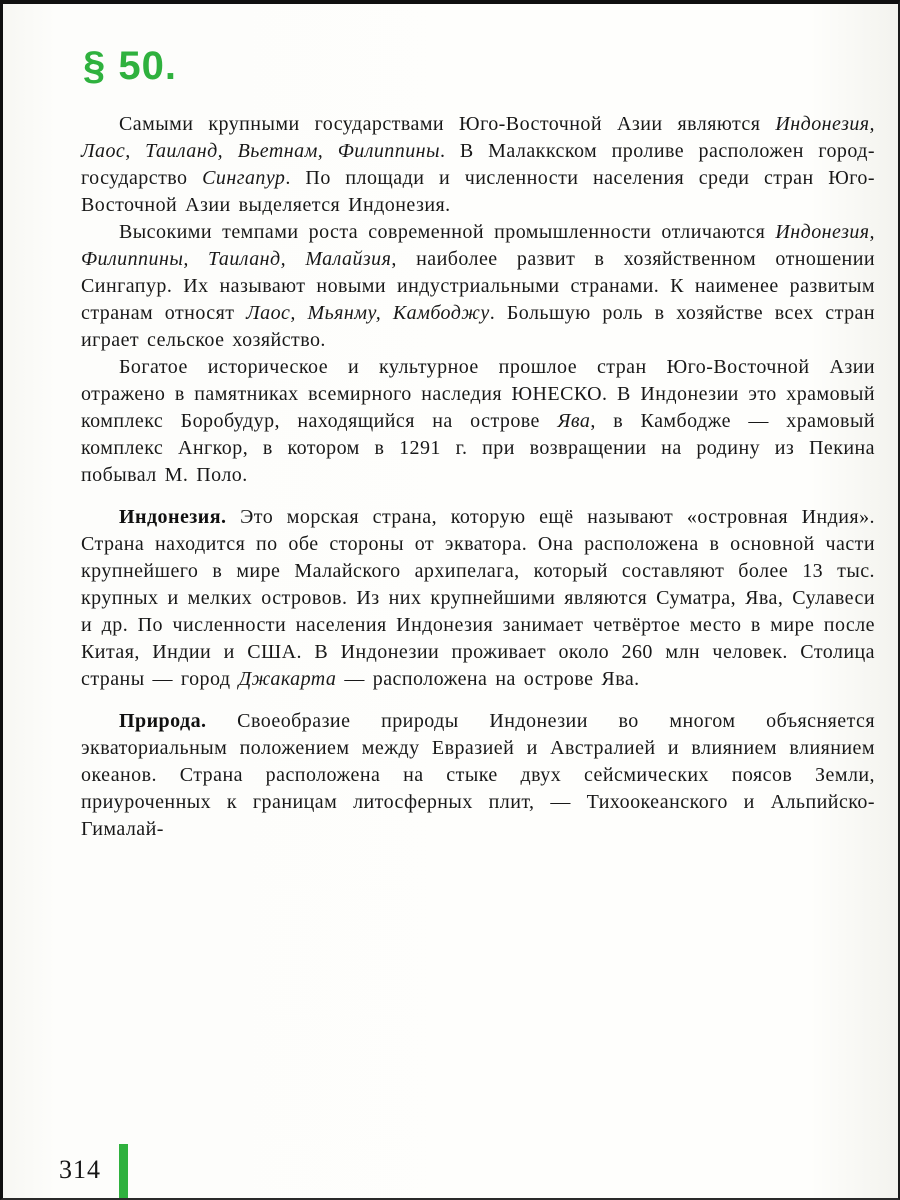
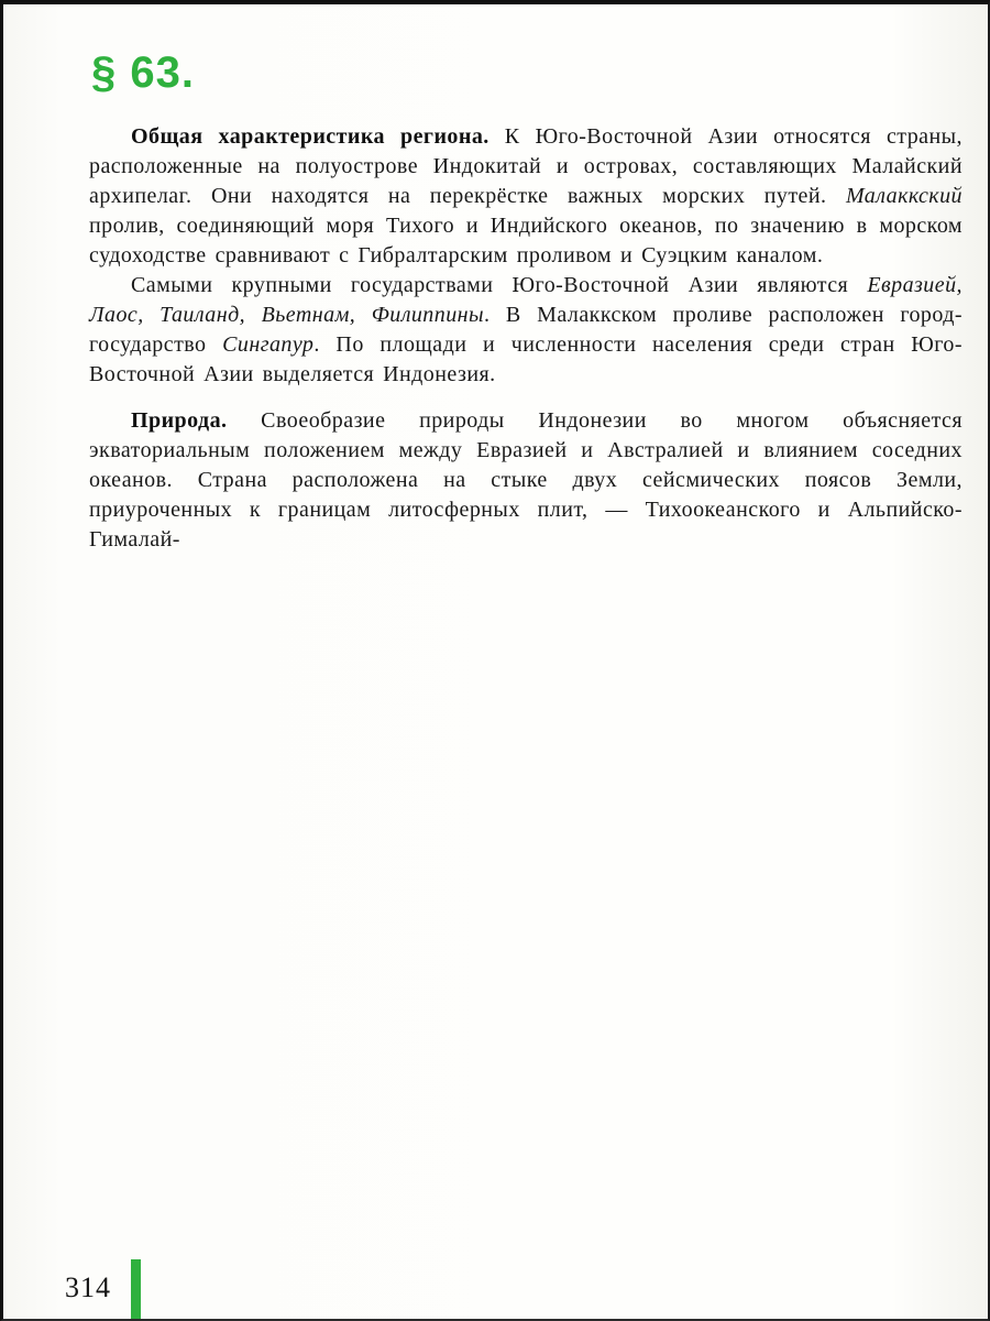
- § 50.
+ § 63.
+ Общая характеристика региона. К Юго-Восточной Азии относятся страны, расположенные на полуострове Индокитай и островах, составляющих Малайский архипелаг. Они находятся на перекрёстке важных морских путей. Малаккский пролив, соединяющий моря Тихого и Индийского океанов, по значению в морском судоходстве сравнивают с Гибралтарским проливом и Суэцким каналом.
- Самыми крупными государствами Юго-Восточной Азии являются Индонезия, Лаос, Таиланд, Вьетнам, Филиппины. В Малаккском проливе расположен город-государство Сингапур. По площади и численности населения среди стран Юго-Восточной Азии выделяется Индонезия.
+ Самыми крупными государствами Юго-Восточной Азии являются Евразией, Лаос, Таиланд, Вьетнам, Филиппины. В Малаккском проливе расположен город-государство Сингапур. По площади и численности населения среди стран Юго-Восточной Азии выделяется Индонезия.
- Высокими темпами роста современной промышленности отличаются Индонезия, Филиппины, Таиланд, Малайзия, наиболее развит в хозяйственном отношении Сингапур. Их называют новыми индустриальными странами. К наименее развитым странам относят Лаос, Мьянму, Камбоджу. Большую роль в хозяйстве всех стран играет сельское хозяйство.
- Богатое историческое и культурное прошлое стран Юго-Восточной Азии отражено в памятниках всемирного наследия ЮНЕСКО. В Индонезии это храмовый комплекс Боробудур, находящийся на острове Ява, в Камбодже — храмовый комплекс Ангкор, в котором в 1291 г. при возвращении на родину из Пекина побывал М. Поло.
- Индонезия. Это морская страна, которую ещё называют «островная Индия». Страна находится по обе стороны от экватора. Она расположена в основной части крупнейшего в мире Малайского архипелага, который составляют более 13 тыс. крупных и мелких островов. Из них крупнейшими являются Суматра, Ява, Сулавеси и др. По численности населения Индонезия занимает четвёртое место в мире после Китая, Индии и США. В Индонезии проживает около 260 млн человек. Столица страны — город Джакарта — расположена на острове Ява.
- Природа. Своеобразие природы Индонезии во многом объясняется экваториальным положением между Евразией и Австралией и влиянием влиянием океанов. Страна расположена на стыке двух сейсмических поясов Земли, приуроченных к границам литосферных плит, — Тихоокеанского и Альпийско-Гималай-
+ Природа. Своеобразие природы Индонезии во многом объясняется экваториальным положением между Евразией и Австралией и влиянием соседних океанов. Страна расположена на стыке двух сейсмических поясов Земли, приуроченных к границам литосферных плит, — Тихоокеанского и Альпийско-Гималай-
  314
